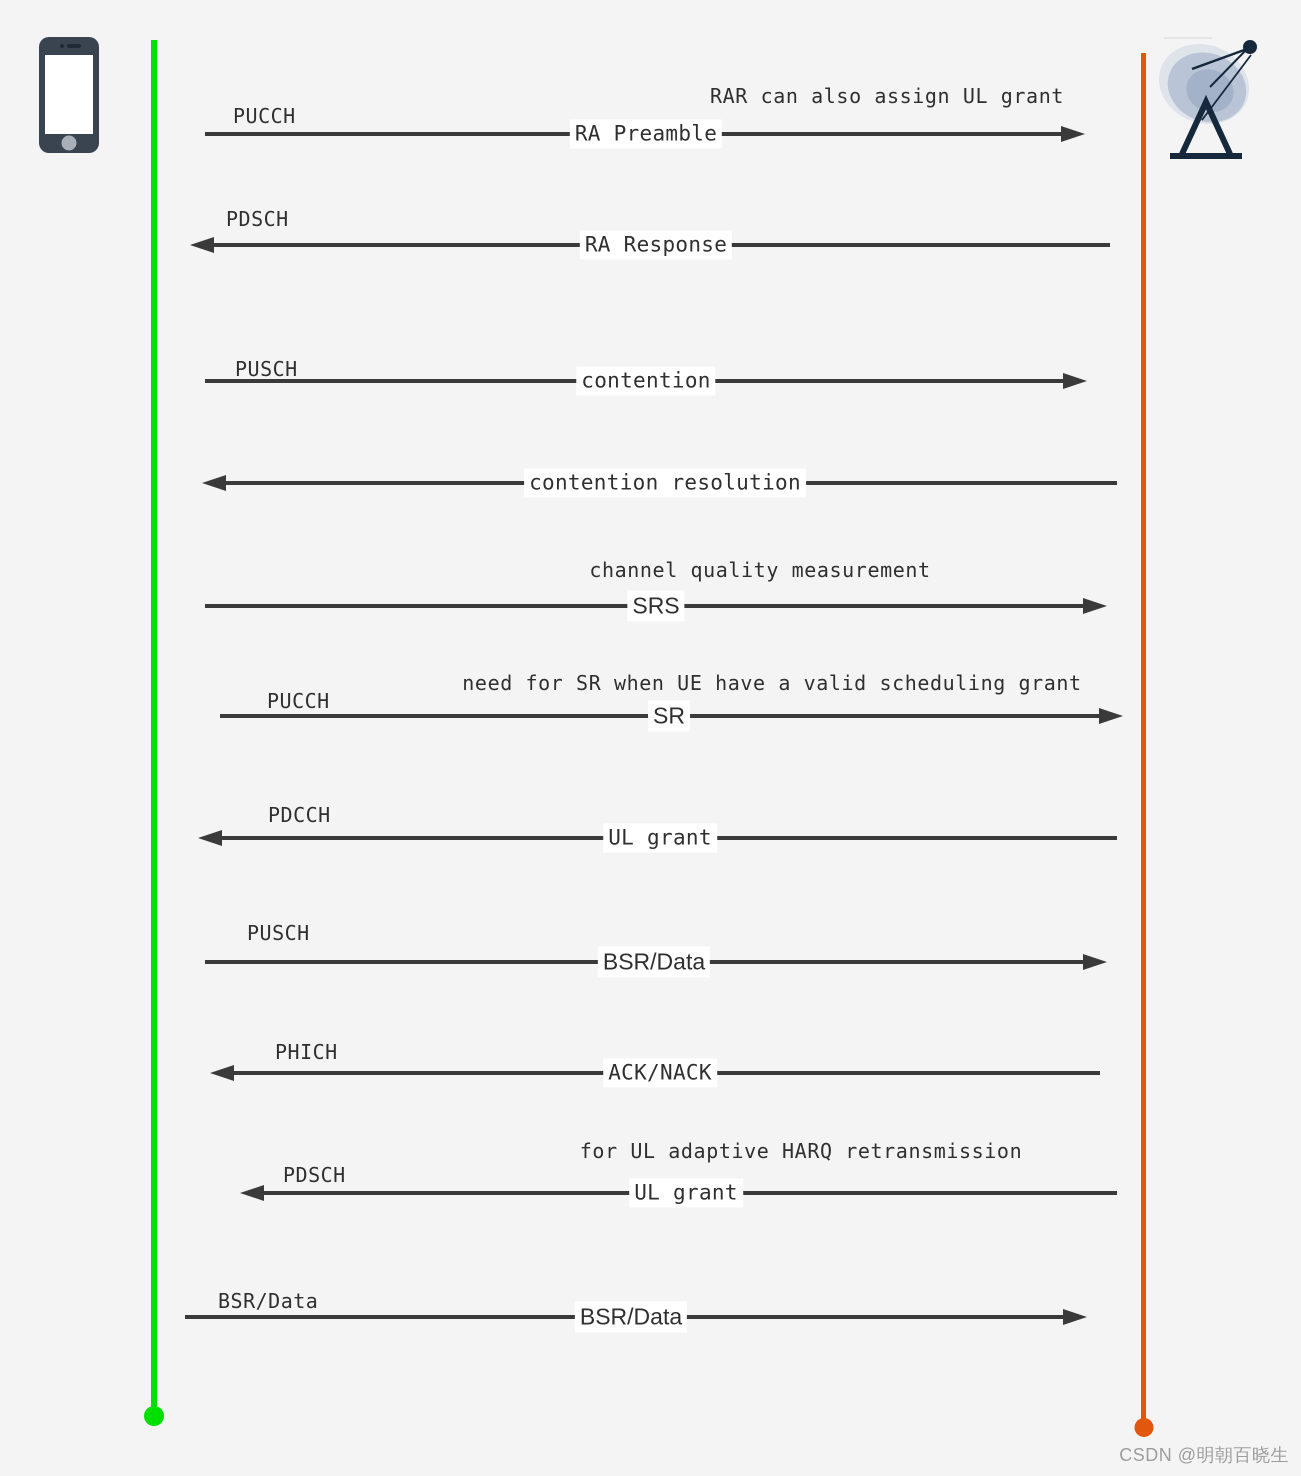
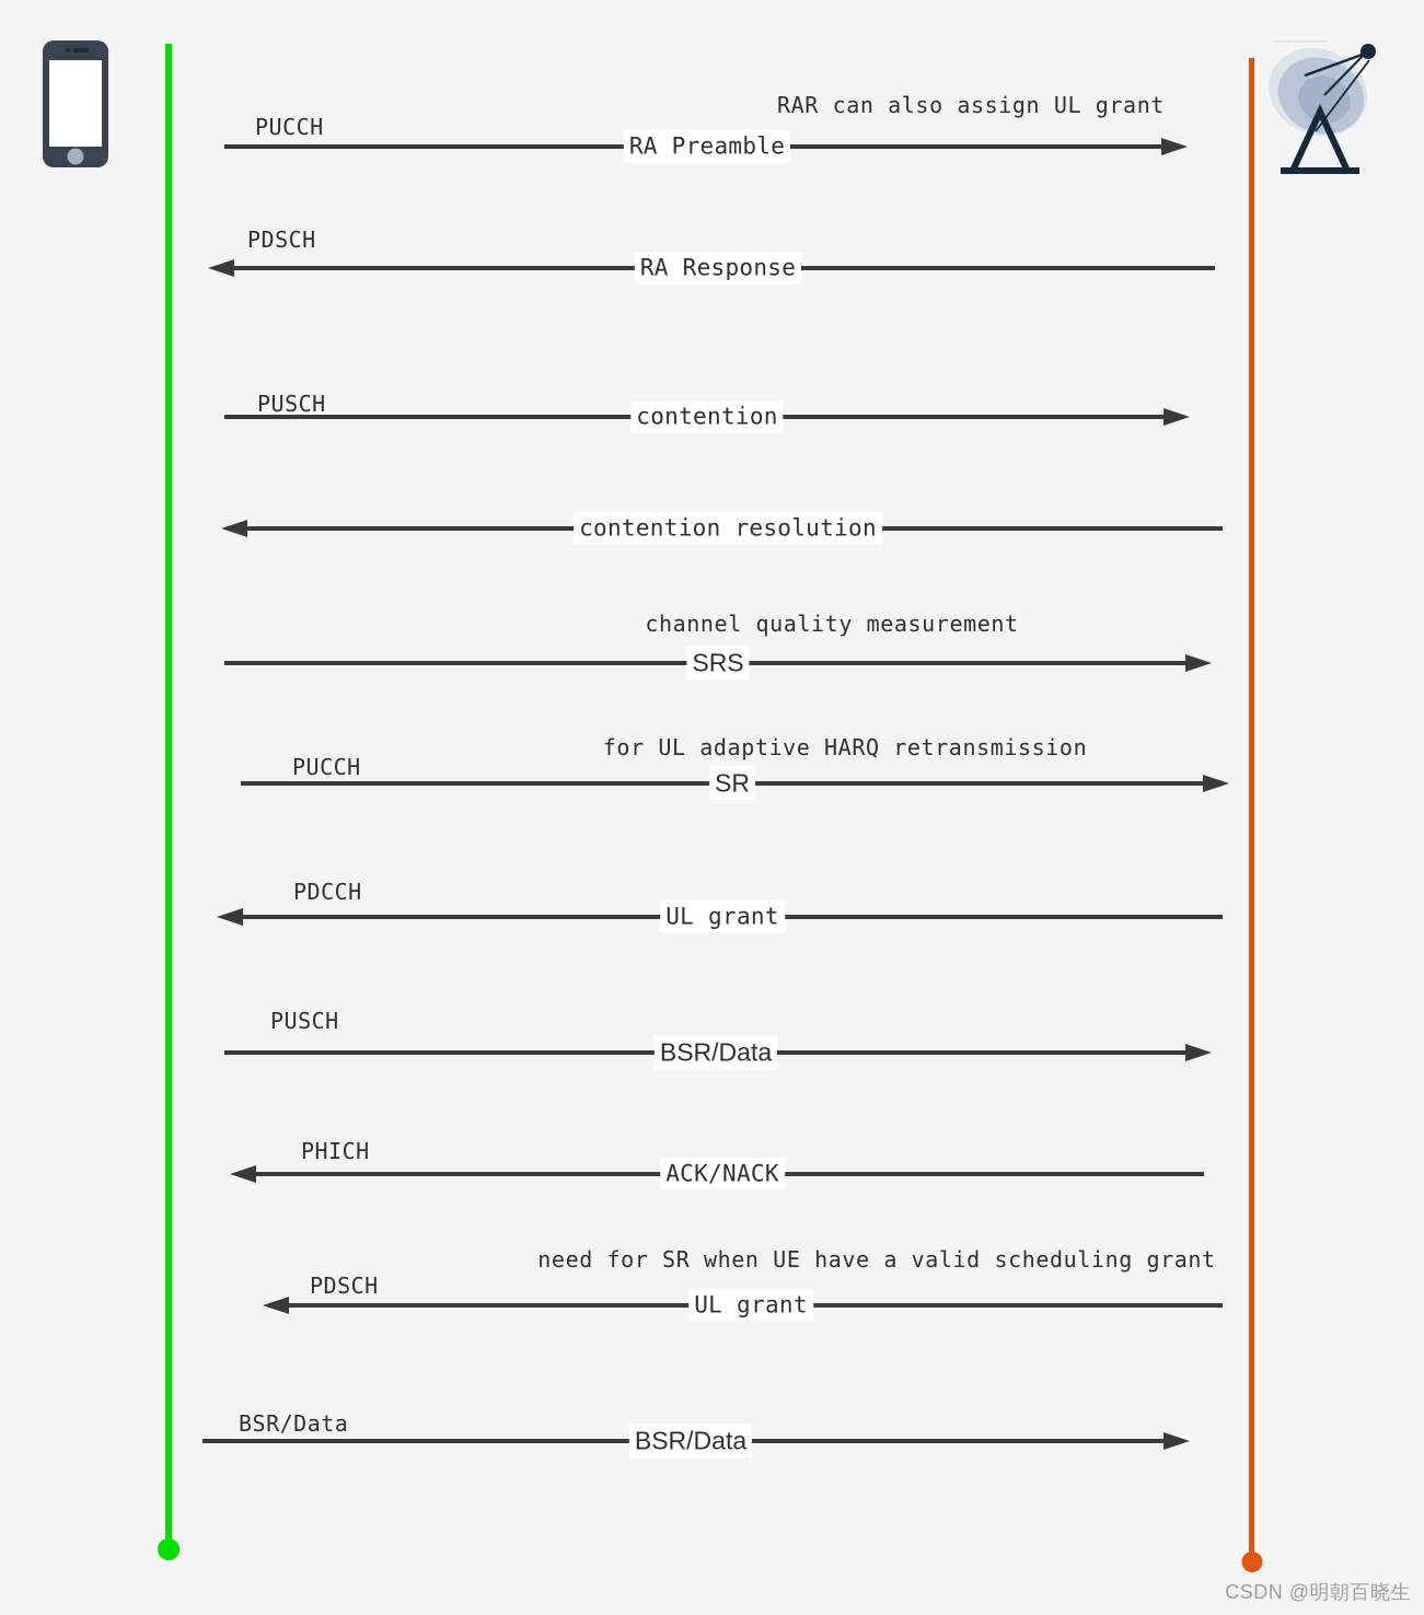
  PUCCH
  RAR can also assign UL grant
  RA Preamble
  PDSCH
  RA Response
  PUSCH
  contention
  contention resolution
  channel quality measurement
  SRS
  PUCCH
- need for SR when UE have a valid scheduling grant
+ for UL adaptive HARQ retransmission
  SR
  PDCCH
  UL grant
  PUSCH
  BSR/Data
  PHICH
  ACK/NACK
  PDSCH
- for UL adaptive HARQ retransmission
+ need for SR when UE have a valid scheduling grant
  UL grant
  BSR/Data
  BSR/Data
  CSDN @明朝百晓生
